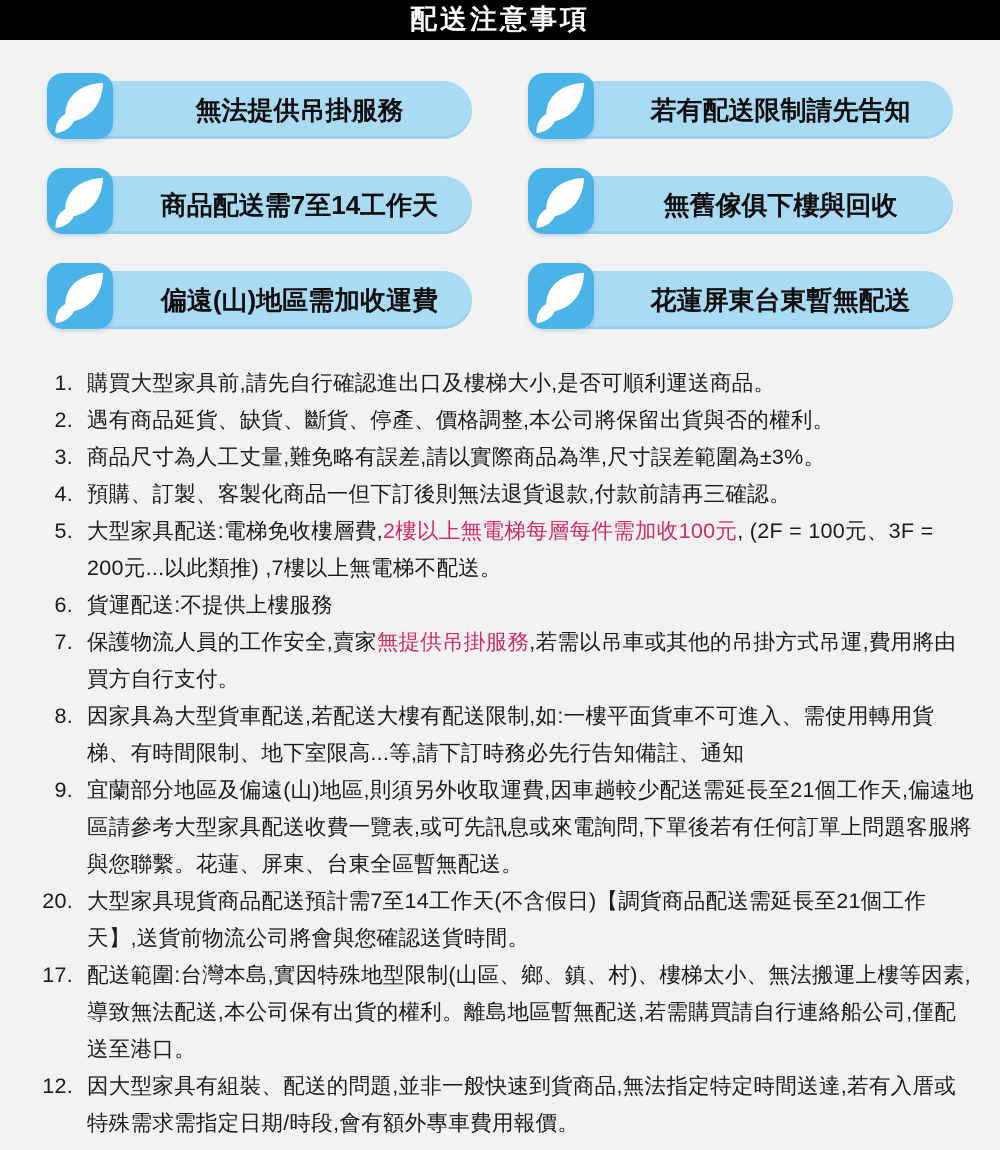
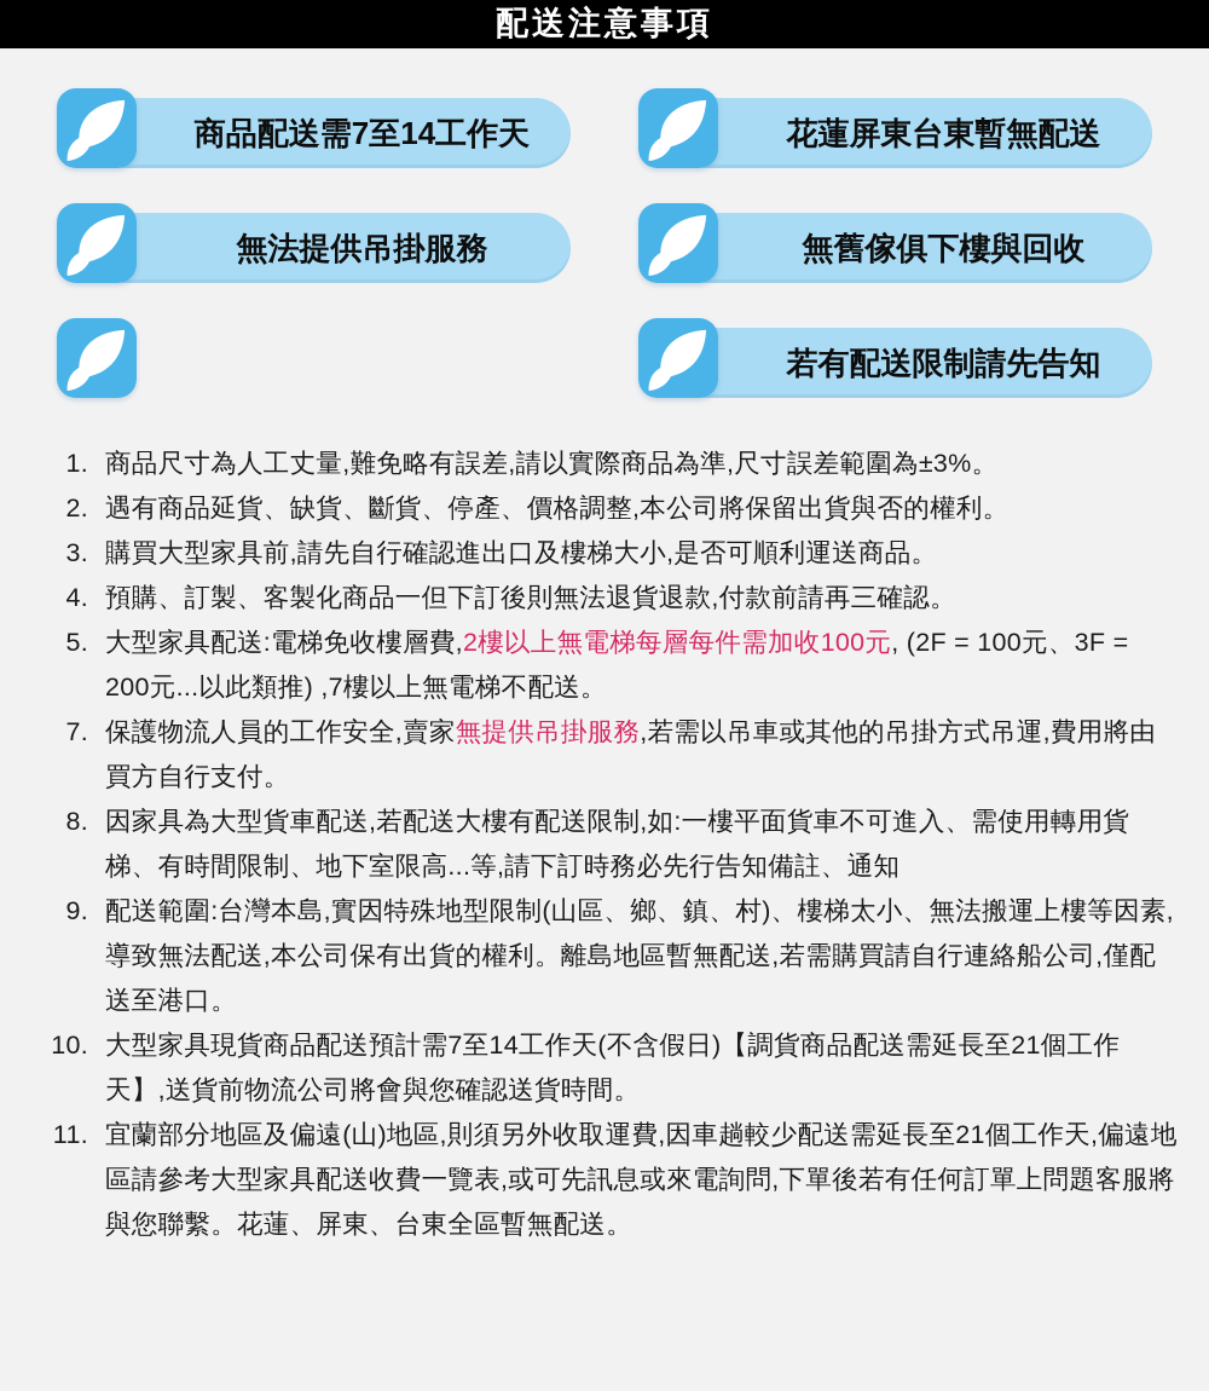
  配送注意事項
- 無法提供吊掛服務
+ 商品配送需7至14工作天
- 若有配送限制請先告知
+ 花蓮屏東台東暫無配送
- 商品配送需7至14工作天
+ 無法提供吊掛服務
  無舊傢俱下樓與回收
- 偏遠(山)地區需加收運費
- 花蓮屏東台東暫無配送
+ 若有配送限制請先告知
  1.
- 購買大型家具前,請先自行確認進出口及樓梯大小,是否可順利運送商品。
+ 商品尺寸為人工丈量,難免略有誤差,請以實際商品為準,尺寸誤差範圍為±3%。
  2.
  遇有商品延貨、缺貨、斷貨、停產、價格調整,本公司將保留出貨與否的權利。
  3.
- 商品尺寸為人工丈量,難免略有誤差,請以實際商品為準,尺寸誤差範圍為±3%。
+ 購買大型家具前,請先自行確認進出口及樓梯大小,是否可順利運送商品。
  4.
  預購、訂製、客製化商品一但下訂後則無法退貨退款,付款前請再三確認。
  5.
  大型家具配送:電梯免收樓層費,2樓以上無電梯每層每件需加收100元, (2F = 100元、3F = 200元...以此類推) ,7樓以上無電梯不配送。
- 6.
- 貨運配送:不提供上樓服務
  7.
  保護物流人員的工作安全,賣家無提供吊掛服務,若需以吊車或其他的吊掛方式吊運,費用將由買方自行支付。
  8.
  因家具為大型貨車配送,若配送大樓有配送限制,如:一樓平面貨車不可進入、需使用轉用貨梯、有時間限制、地下室限高...等,請下訂時務必先行告知備註、通知
  9.
- 宜蘭部分地區及偏遠(山)地區,則須另外收取運費,因車趟較少配送需延長至21個工作天,偏遠地區請參考大型家具配送收費一覽表,或可先訊息或來電詢問,下單後若有任何訂單上問題客服將與您聯繫。花蓮、屏東、台東全區暫無配送。
+ 配送範圍:台灣本島,實因特殊地型限制(山區、鄉、鎮、村)、樓梯太小、無法搬運上樓等因素,導致無法配送,本公司保有出貨的權利。離島地區暫無配送,若需購買請自行連絡船公司,僅配送至港口。
- 20.
+ 10.
  大型家具現貨商品配送預計需7至14工作天(不含假日)【調貨商品配送需延長至21個工作天】,送貨前物流公司將會與您確認送貨時間。
- 17.
+ 11.
- 配送範圍:台灣本島,實因特殊地型限制(山區、鄉、鎮、村)、樓梯太小、無法搬運上樓等因素,導致無法配送,本公司保有出貨的權利。離島地區暫無配送,若需購買請自行連絡船公司,僅配送至港口。
+ 宜蘭部分地區及偏遠(山)地區,則須另外收取運費,因車趟較少配送需延長至21個工作天,偏遠地區請參考大型家具配送收費一覽表,或可先訊息或來電詢問,下單後若有任何訂單上問題客服將與您聯繫。花蓮、屏東、台東全區暫無配送。
- 12.
- 因大型家具有組裝、配送的問題,並非一般快速到貨商品,無法指定特定時間送達,若有入厝或特殊需求需指定日期/時段,會有額外專車費用報價。
